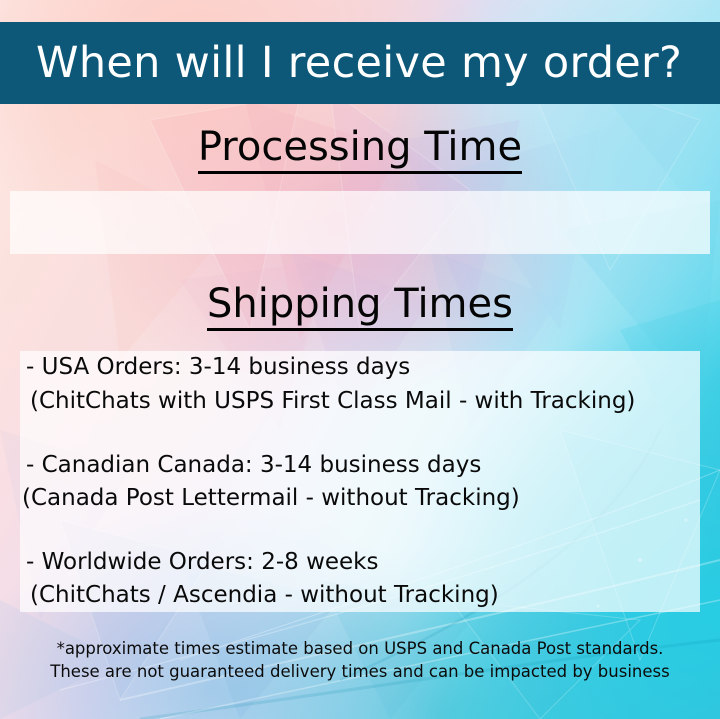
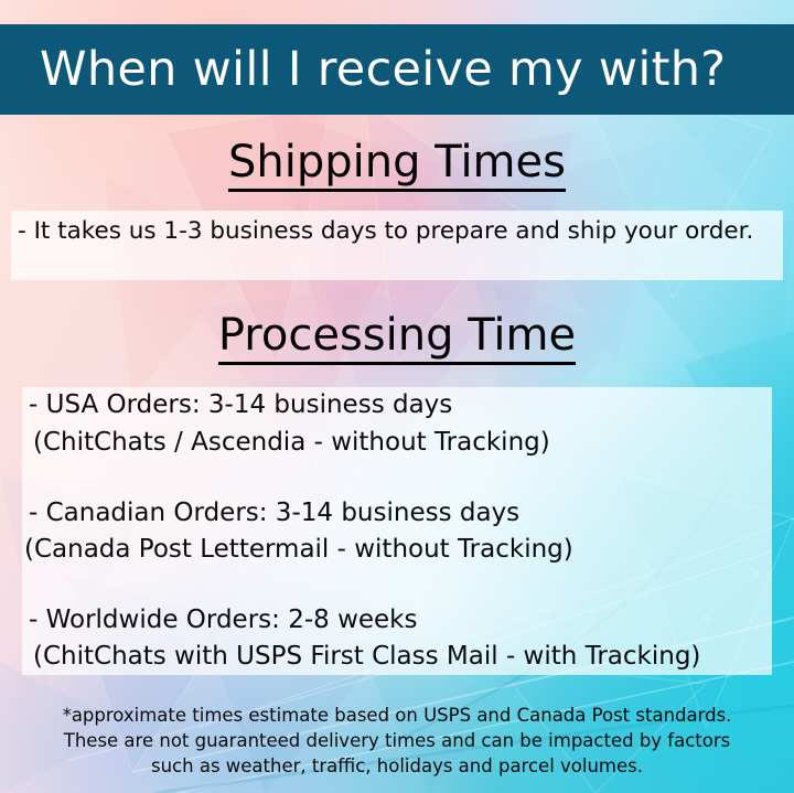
- When will I receive my order?
+ When will I receive my with?
- Processing Time
+ Shipping Times
+ - It takes us 1-3 business days to prepare and ship your order.
- Shipping Times
+ Processing Time
  - USA Orders: 3-14 business days
- (ChitChats with USPS First Class Mail - with Tracking)
+ (ChitChats / Ascendia - without Tracking)
- - Canadian Canada: 3-14 business days
+ - Canadian Orders: 3-14 business days
  (Canada Post Lettermail - without Tracking)
  - Worldwide Orders: 2-8 weeks
- (ChitChats / Ascendia - without Tracking)
+ (ChitChats with USPS First Class Mail - with Tracking)
  *approximate times estimate based on USPS and Canada Post standards.
- These are not guaranteed delivery times and can be impacted by business
+ These are not guaranteed delivery times and can be impacted by factors
+ such as weather, traffic, holidays and parcel volumes.
